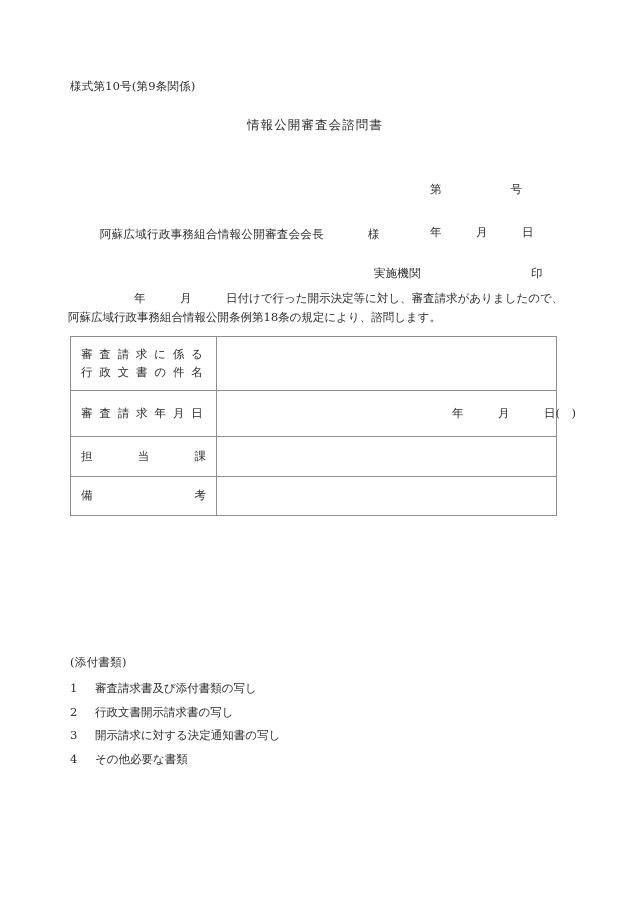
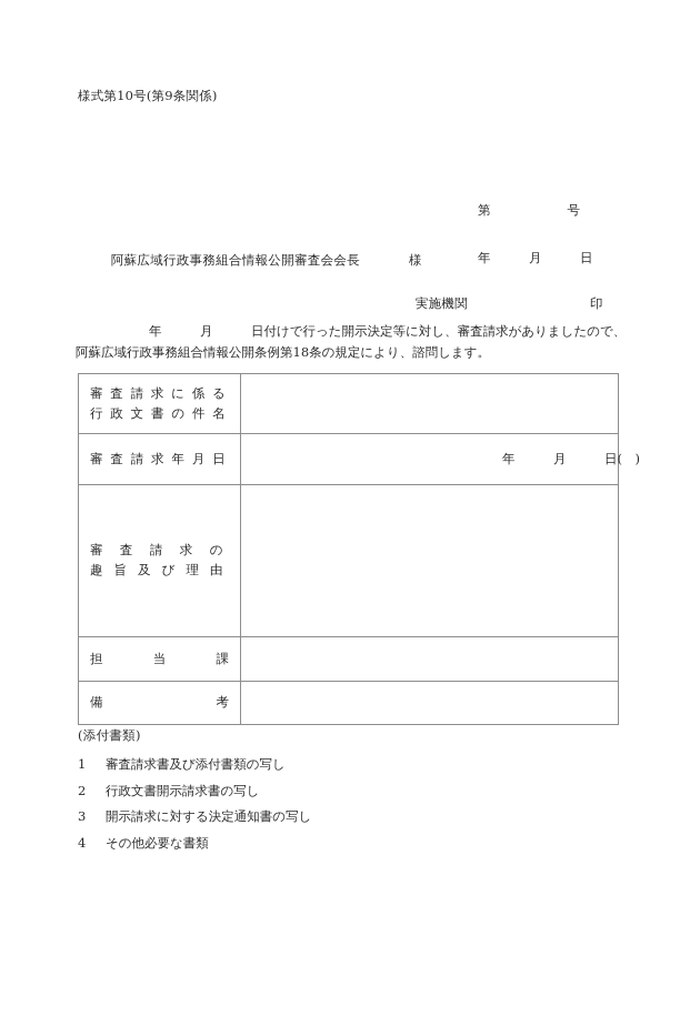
  様式第10号(第9条関係)
- 情報公開審査会諮問書
  第 号
  年 月 日
  阿蘇広域行政事務組合情報公開審査会会長 様
  実施機関 印
  年 月 日付けで行った開示決定等に対し、審査請求がありましたので、阿蘇広域行政事務組合情報公開条例第18条の規定により、諮問します。
  審査請求に係る 行政文書の件名
  審査請求年月日	年 月 日( )
+ 審査請求の 趣旨及び理由
  担 当 課
  備 考
  (添付書類)
  1 審査請求書及び添付書類の写し
  2 行政文書開示請求書の写し
  3 開示請求に対する決定通知書の写し
  4 その他必要な書類
